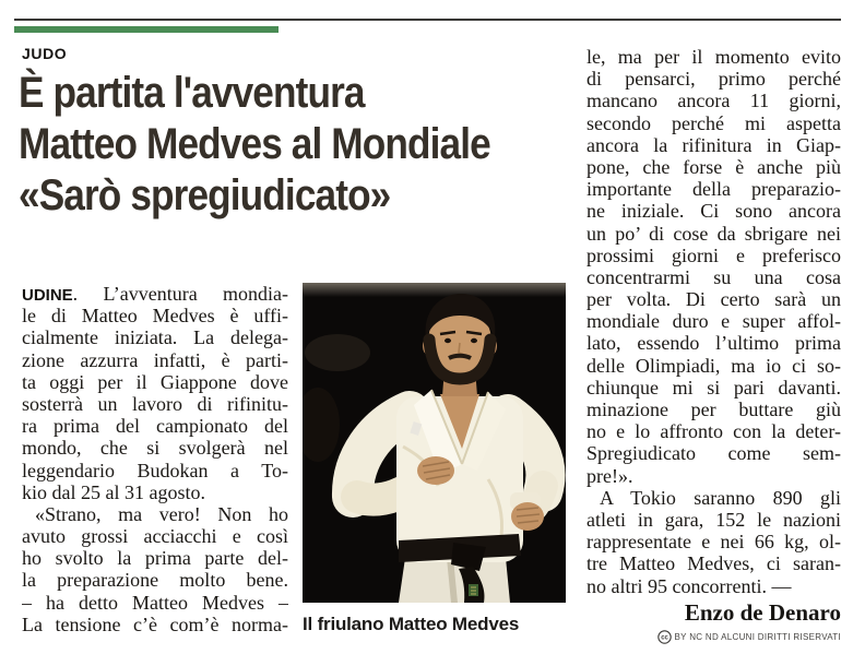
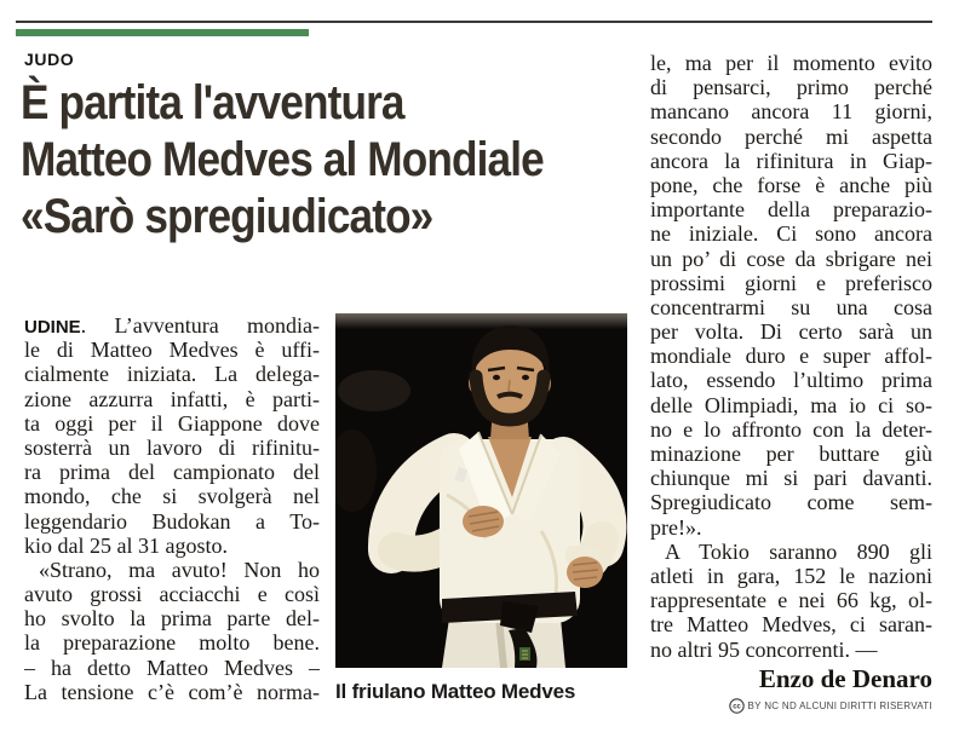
  JUDO
  È partita l'avventura
  Matteo Medves al Mondiale
  «Sarò spregiudicato»
  UDINE. L’avventura mondia-
  le di Matteo Medves è uffi-
  cialmente iniziata. La delega-
  zione azzurra infatti, è parti-
  ta oggi per il Giappone dove
  sosterrà un lavoro di rifinitu-
  ra prima del campionato del
  mondo, che si svolgerà nel
  leggendario Budokan a To-
  kio dal 25 al 31 agosto.
- «Strano, ma vero! Non ho
+ «Strano, ma avuto! Non ho
  avuto grossi acciacchi e così
  ho svolto la prima parte del-
  la preparazione molto bene.
  – ha detto Matteo Medves –
  La tensione c’è com’è norma-
  Il friulano Matteo Medves
  le, ma per il momento evito
  di pensarci, primo perché
  mancano ancora 11 giorni,
  secondo perché mi aspetta
  ancora la rifinitura in Giap-
  pone, che forse è anche più
  importante della preparazio-
  ne iniziale. Ci sono ancora
  un po’ di cose da sbrigare nei
  prossimi giorni e preferisco
  concentrarmi su una cosa
  per volta. Di certo sarà un
  mondiale duro e super affol-
  lato, essendo l’ultimo prima
  delle Olimpiadi, ma io ci so-
- chiunque mi si pari davanti.
+ no e lo affronto con la deter-
  minazione per buttare giù
- no e lo affronto con la deter-
+ chiunque mi si pari davanti.
  Spregiudicato come sem-
  pre!».
  A Tokio saranno 890 gli
  atleti in gara, 152 le nazioni
  rappresentate e nei 66 kg, ol-
  tre Matteo Medves, ci saran-
  no altri 95 concorrenti. —
  Enzo de Denaro
  BY NC ND ALCUNI DIRITTI RISERVATI
